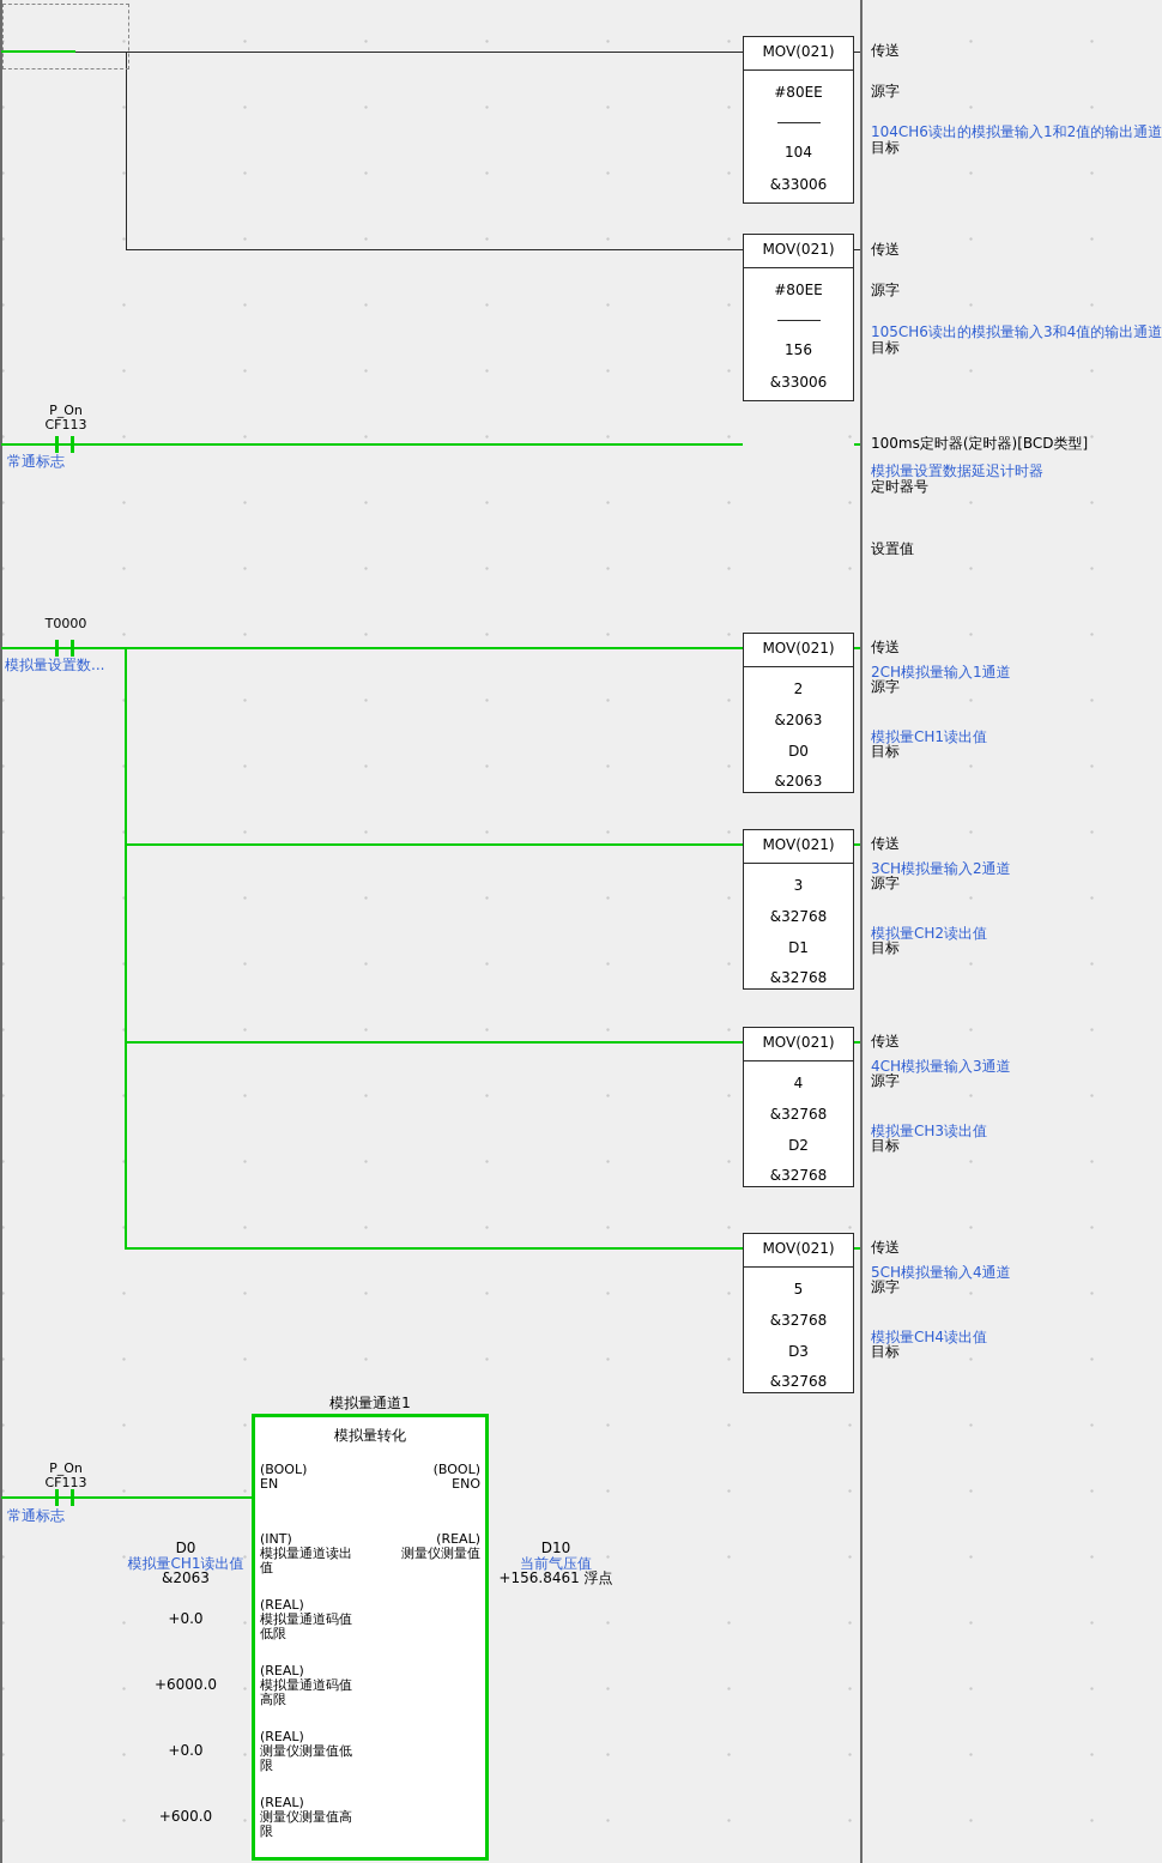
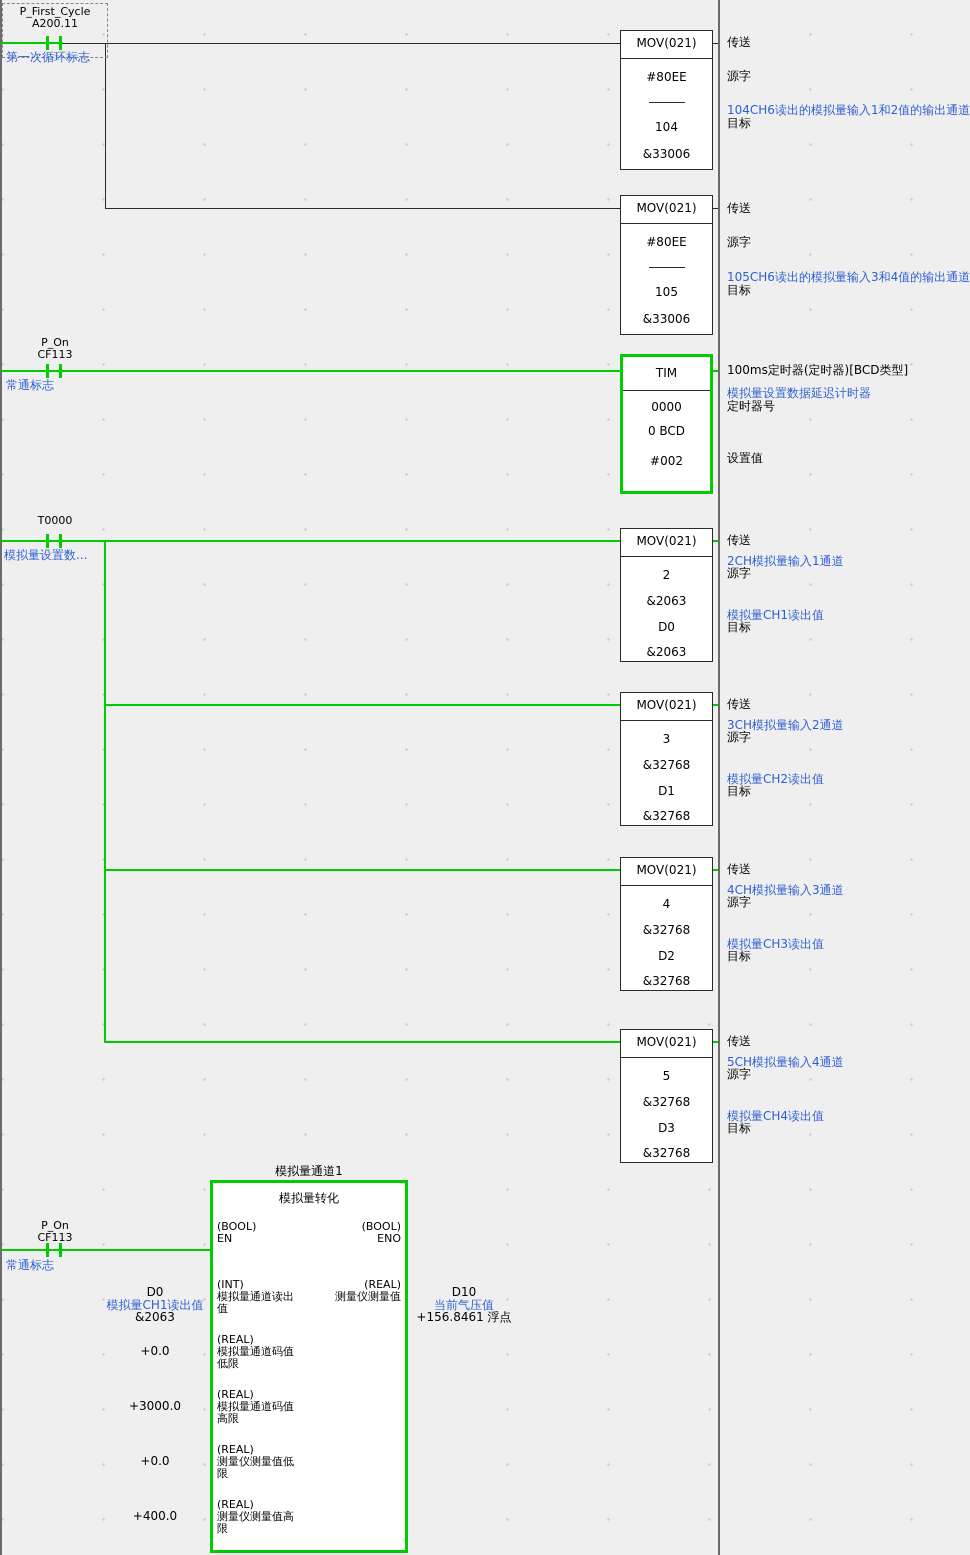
+ P_First_Cycle
+ A200.11
+ 第一次循环标志
  MOV(021)
  #80EE
  104
  &33006
  传送
  源字
  104CH6读出的模拟量输入1和2值的输出通道
  目标
  MOV(021)
  #80EE
- 156
+ 105
  &33006
  传送
  源字
  105CH6读出的模拟量输入3和4值的输出通道
  目标
  P_On
  CF113
  常通标志
+ TIM
+ 0000
+ 0 BCD
+ #002
  100ms定时器(定时器)[BCD类型]
  模拟量设置数据延迟计时器
  定时器号
  设置值
  T0000
  模拟量设置数...
  MOV(021)
  2
  &2063
  D0
  &2063
  传送
  2CH模拟量输入1通道
  源字
  模拟量CH1读出值
  目标
  MOV(021)
  3
  &32768
  D1
  &32768
  传送
  3CH模拟量输入2通道
  源字
  模拟量CH2读出值
  目标
  MOV(021)
  4
  &32768
  D2
  &32768
  传送
  4CH模拟量输入3通道
  源字
  模拟量CH3读出值
  目标
  MOV(021)
  5
  &32768
  D3
  &32768
  传送
  5CH模拟量输入4通道
  源字
  模拟量CH4读出值
  目标
  模拟量通道1
  P_On
  CF113
  常通标志
  模拟量转化
  (BOOL)
  EN
  (BOOL)
  ENO
  (INT)
  模拟量通道读出值
  (REAL)
  测量仪测量值
  (REAL)
  模拟量通道码值低限
  (REAL)
  模拟量通道码值高限
  (REAL)
  测量仪测量值低限
  (REAL)
  测量仪测量值高限
  D0
  模拟量CH1读出值
  &2063
  +0.0
- +6000.0
+ +3000.0
  +0.0
- +600.0
+ +400.0
  D10
  当前气压值
  +156.8461 浮点
